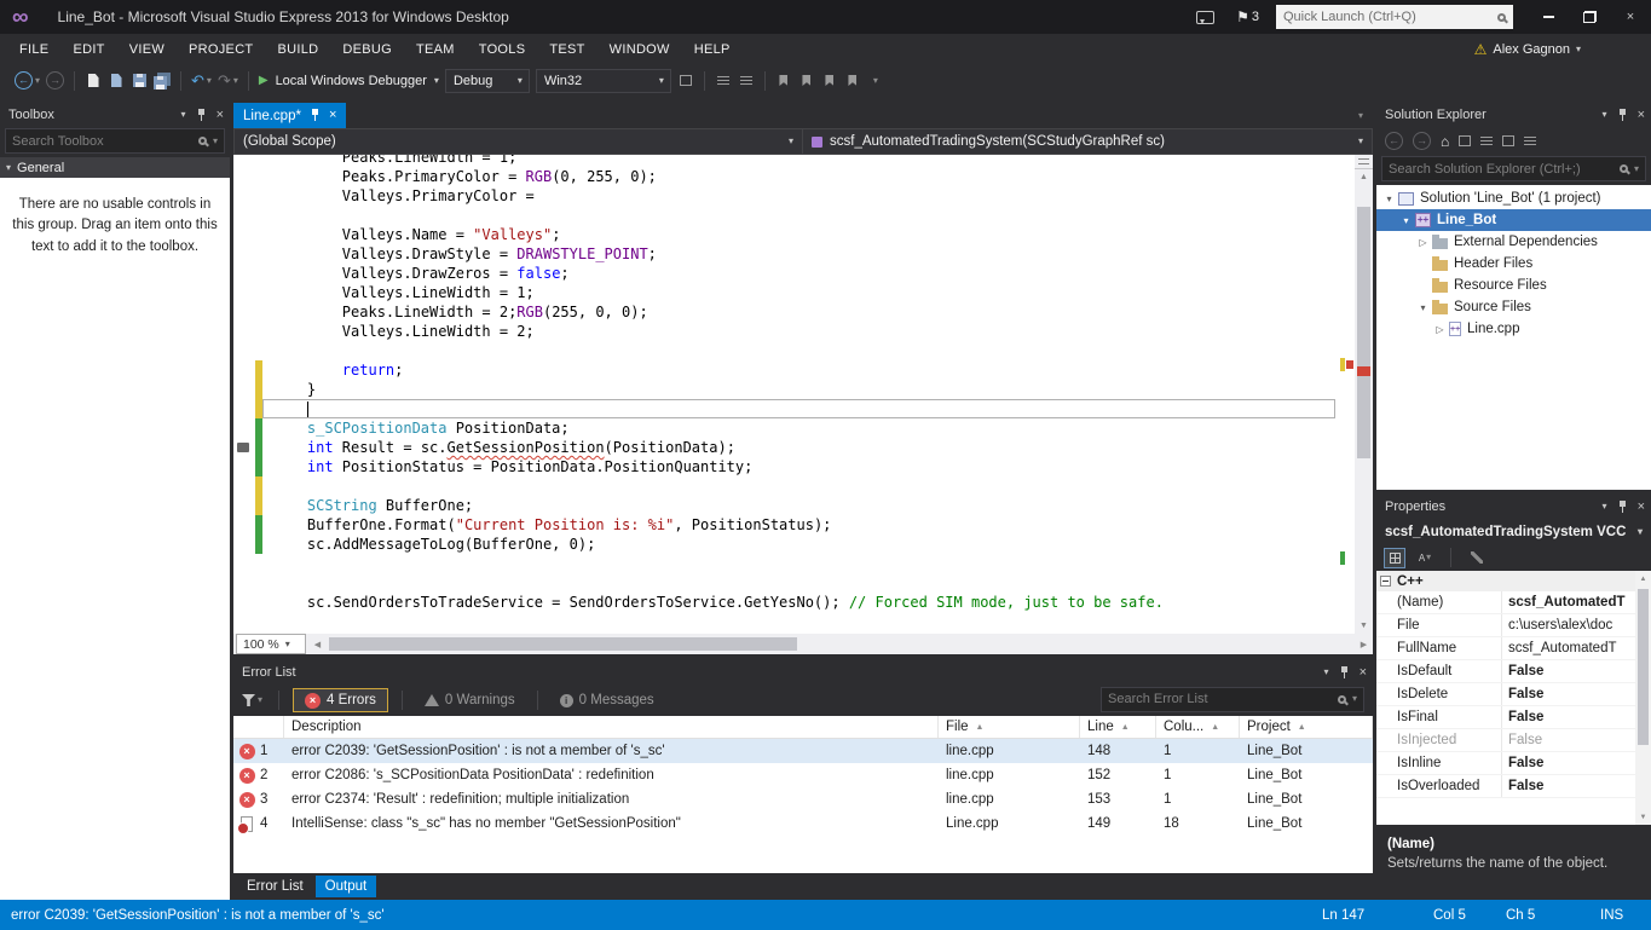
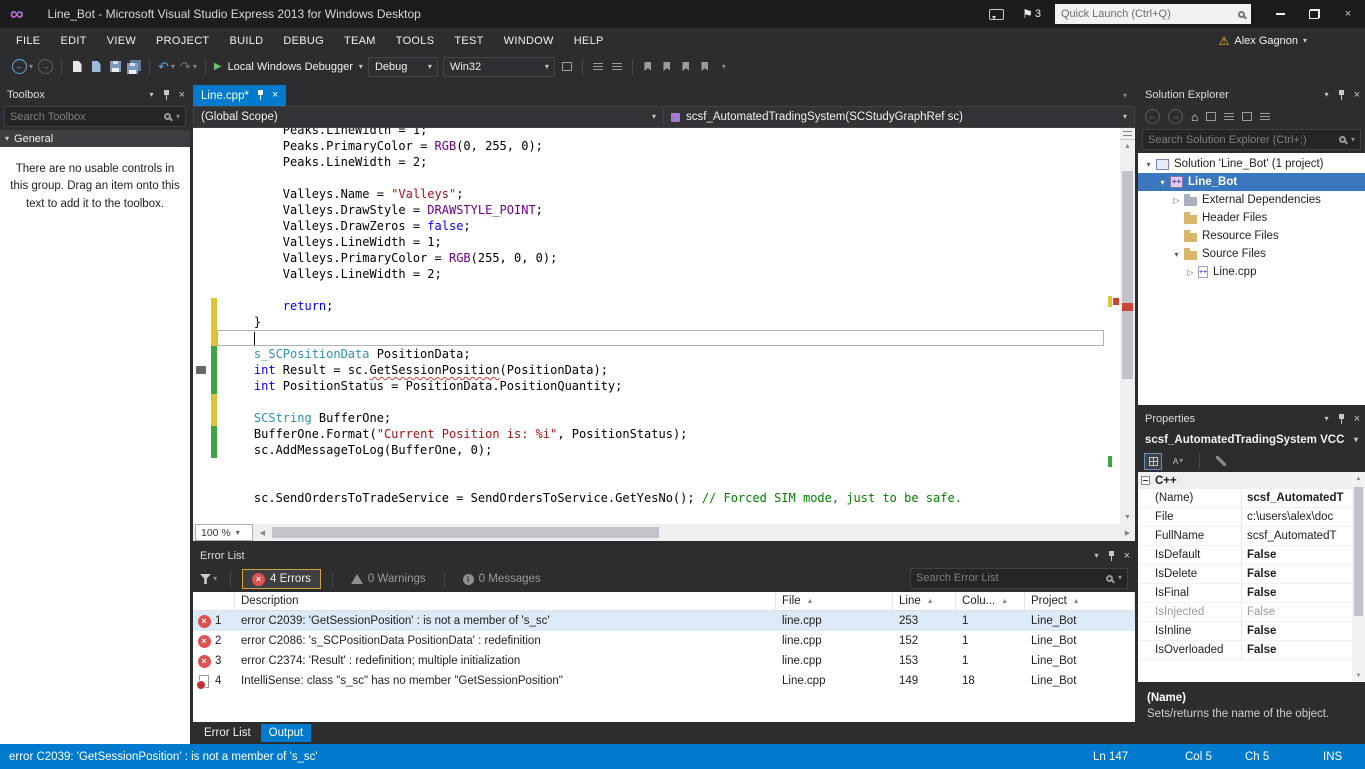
  ∞
  Line_Bot - Microsoft Visual Studio Express 2013 for Windows Desktop
  ⚑
  3
  Quick Launch (Ctrl+Q)
  ×
  FILE
  EDIT
  VIEW
  PROJECT
  BUILD
  DEBUG
  TEAM
  TOOLS
  TEST
  WINDOW
  HELP
  ⚠
  Alex Gagnon
  ▾
  ←
  ▾
  →
  ↶
  ▾
  ↷
  ▾
  ▶
  Local Windows Debugger
  ▾
  Debug
  ▾
  Win32
  ▾
  ▾
  Toolbox
  ▾
  ×
  Search Toolbox
  ▾
  ▾
  General
  There are no usable controls in this group. Drag an item onto this text to add it to the toolbox.
  Line.cpp*
  ×
  ▾
  (Global Scope)
  ▾
  scsf_AutomatedTradingSystem(SCStudyGraphRef sc)
  ▾
  Peaks.LineWidth = 1;
  Peaks.PrimaryColor = RGB(0, 255, 0);
- Valleys.PrimaryColor =
+ Peaks.LineWidth = 2;
  Valleys.Name = "Valleys";
  Valleys.DrawStyle = DRAWSTYLE_POINT;
  Valleys.DrawZeros = false;
  Valleys.LineWidth = 1;
- Peaks.LineWidth = 2;RGB(255, 0, 0);
+ Valleys.PrimaryColor = RGB(255, 0, 0);
  Valleys.LineWidth = 2;
  return;
  }
  s_SCPositionData PositionData;
  int Result = sc.GetSessionPosition(PositionData);
  int PositionStatus = PositionData.PositionQuantity;
  SCString BufferOne;
  BufferOne.Format("Current Position is: %i", PositionStatus);
  sc.AddMessageToLog(BufferOne, 0);
  sc.SendOrdersToTradeService = SendOrdersToService.GetYesNo(); // Forced SIM mode, just to be safe.
  100 %
  ▾
  Error List
  ▾
  ×
  ▾
  ×
  4 Errors
  0 Warnings
  0 Messages
  Search Error List
  ▾
  Description
  File
  Line
  Colu...
  Project
  ×
  1
  error C2039: 'GetSessionPosition' : is not a member of 's_sc'
  line.cpp
- 148
+ 253
  1
  Line_Bot
  ×
  2
  error C2086: 's_SCPositionData PositionData' : redefinition
  line.cpp
  152
  1
  Line_Bot
  ×
  3
  error C2374: 'Result' : redefinition; multiple initialization
  line.cpp
  153
  1
  Line_Bot
  4
  IntelliSense: class "s_sc" has no member "GetSessionPosition"
  Line.cpp
  149
  18
  Line_Bot
  Error List
  Output
  Solution Explorer
  ▾
  ×
  ←
  →
  ⌂
  Search Solution Explorer (Ctrl+;)
  ▾
  ▾
  Solution 'Line_Bot' (1 project)
  ▾
  ++
  Line_Bot
  ▷
  External Dependencies
  Header Files
  Resource Files
  ▾
  Source Files
  ▷
  Line.cpp
  Properties
  ▾
  ×
  scsf_AutomatedTradingSystem VCC
  ▾
  A
  ▾
  C++
  (Name)
  scsf_AutomatedT
  File
  c:\users\alex\doc
  FullName
  scsf_AutomatedT
  IsDefault
  False
  IsDelete
  False
  IsFinal
  False
  IsInjected
  False
  IsInline
  False
  IsOverloaded
  False
  (Name)
  Sets/returns the name of the object.
  error C2039: 'GetSessionPosition' : is not a member of 's_sc'
  Ln 147
  Col 5
  Ch 5
  INS
